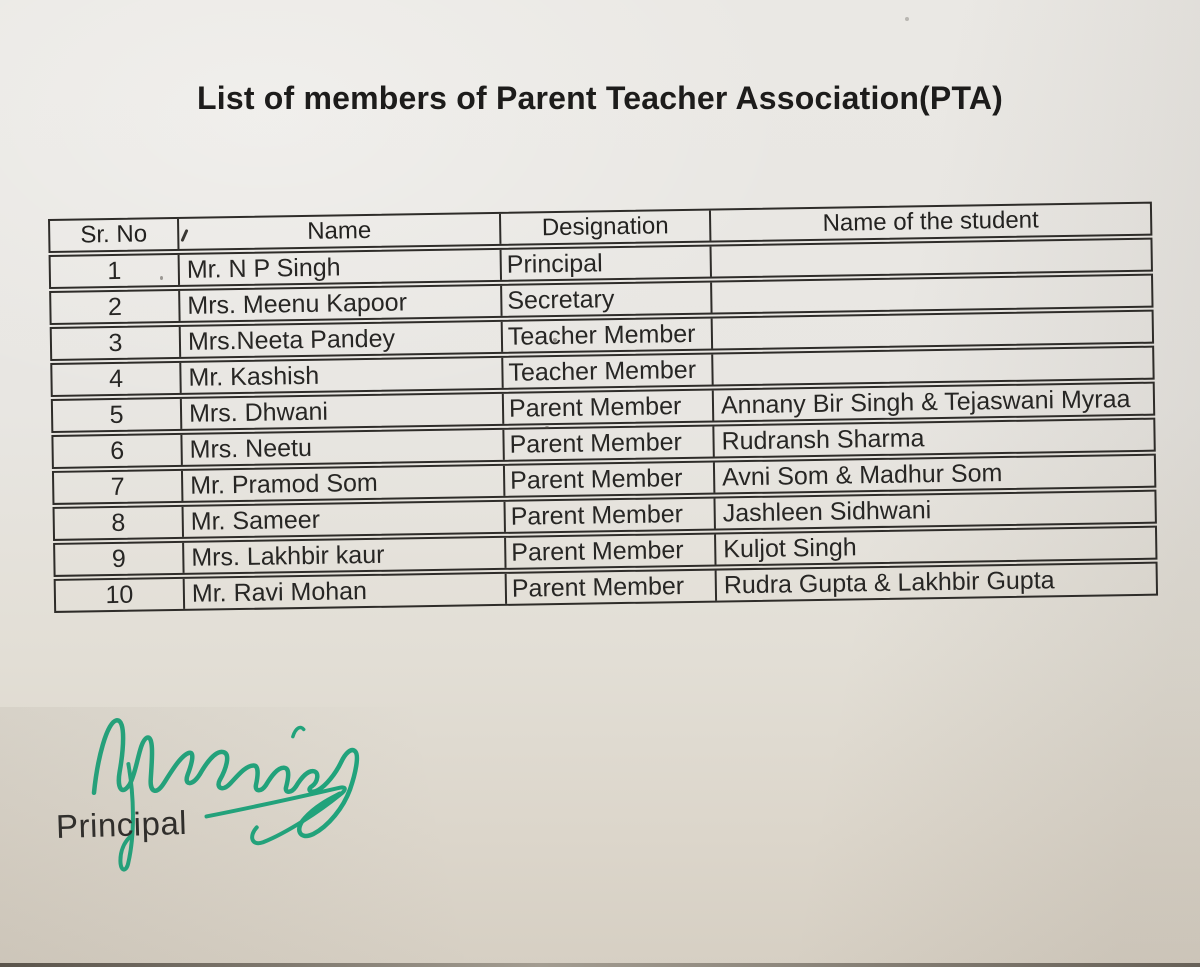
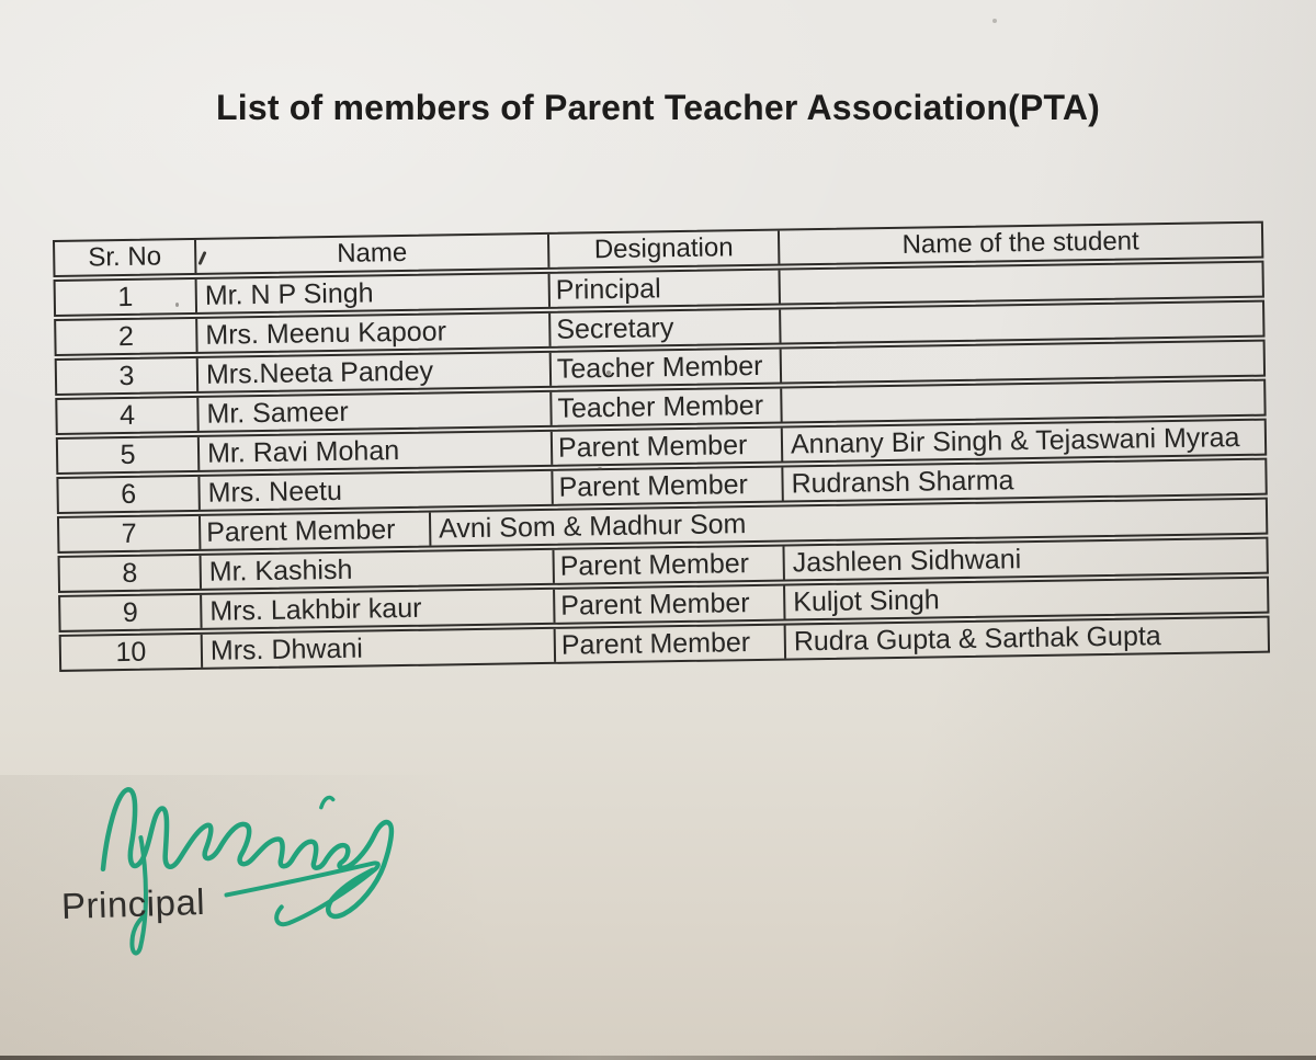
  List of members of Parent Teacher Association(PTA)
  Sr. No
  Name
  Designation
  Name of the student
  1
  Mr. N P Singh
  Principal
  2
  Mrs. Meenu Kapoor
  Secretary
  3
  Mrs.Neeta Pandey
  Teacher Member
  4
- Mr. Kashish
+ Mr. Sameer
  Teacher Member
  5
- Mrs. Dhwani
+ Mr. Ravi Mohan
  Parent Member
  Annany Bir Singh & Tejaswani Myraa
  6
  Mrs. Neetu
  Parent Member
  Rudransh Sharma
  7
- Mr. Pramod Som
  Parent Member
  Avni Som & Madhur Som
  8
- Mr. Sameer
+ Mr. Kashish
  Parent Member
  Jashleen Sidhwani
  9
  Mrs. Lakhbir kaur
  Parent Member
  Kuljot Singh
  10
- Mr. Ravi Mohan
+ Mrs. Dhwani
  Parent Member
- Rudra Gupta & Lakhbir Gupta
+ Rudra Gupta & Sarthak Gupta
